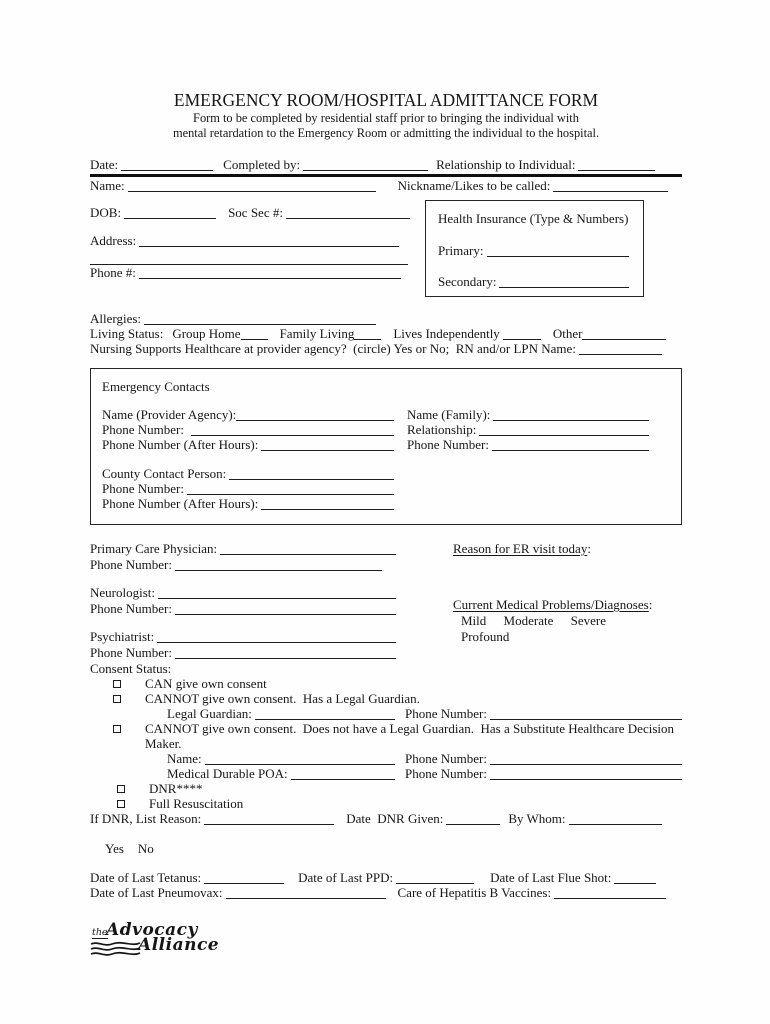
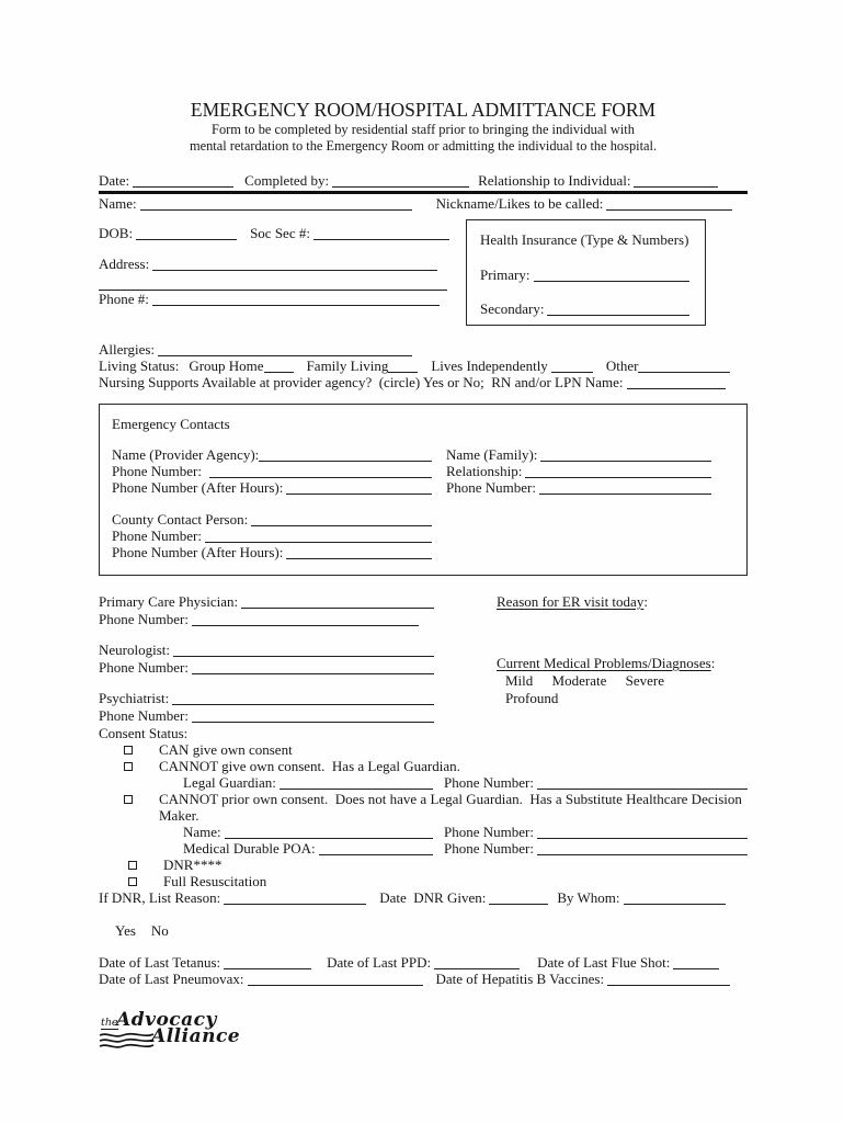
  EMERGENCY ROOM/HOSPITAL ADMITTANCE FORM
  Form to be completed by residential staff prior to bringing the individual with
  mental retardation to the Emergency Room or admitting the individual to the hospital.
  Date:
  Completed by:
  Relationship to Individual:
  Name:
  Nickname/Likes to be called:
  DOB:
  Soc Sec #:
  Address:
  Phone #:
  Health Insurance (Type & Numbers)
  Primary:
  Secondary:
  Allergies:
  Living Status:
  Group Home
  Family Living
  Lives Independently
  Other
- Nursing Supports Healthcare at provider agency? (circle) Yes or No; RN and/or LPN Name:
+ Nursing Supports Available at provider agency? (circle) Yes or No; RN and/or LPN Name:
  Emergency Contacts
  Name (Provider Agency):
  Name (Family):
  Phone Number:
  Relationship:
  Phone Number (After Hours):
  Phone Number:
  County Contact Person:
  Phone Number:
  Phone Number (After Hours):
  Primary Care Physician:
  Phone Number:
  Neurologist:
  Phone Number:
  Psychiatrist:
  Phone Number:
  Reason for ER visit today:
  Current Medical Problems/Diagnoses:
  Mild Moderate Severe Profound
  Consent Status:
  CAN give own consent
  CANNOT give own consent. Has a Legal Guardian.
  Legal Guardian:
  Phone Number:
- CANNOT give own consent. Does not have a Legal Guardian. Has a Substitute Healthcare Decision
+ CANNOT prior own consent. Does not have a Legal Guardian. Has a Substitute Healthcare Decision
  Maker.
  Name:
  Phone Number:
  Medical Durable POA:
  Phone Number:
  DNR****
  Full Resuscitation
  If DNR, List Reason:
  Date DNR Given:
  By Whom:
  Yes
  No
  Date of Last Tetanus:
  Date of Last PPD:
  Date of Last Flue Shot:
  Date of Last Pneumovax:
- Care of Hepatitis B Vaccines:
+ Date of Hepatitis B Vaccines:
  the
  Advocacy
  Alliance
